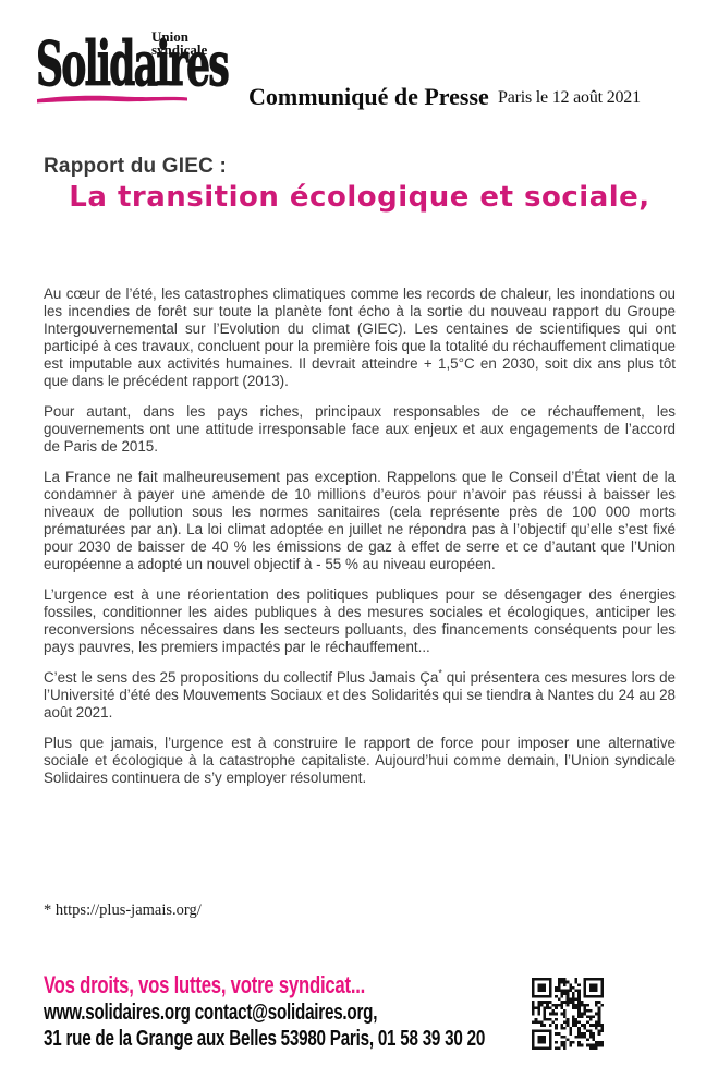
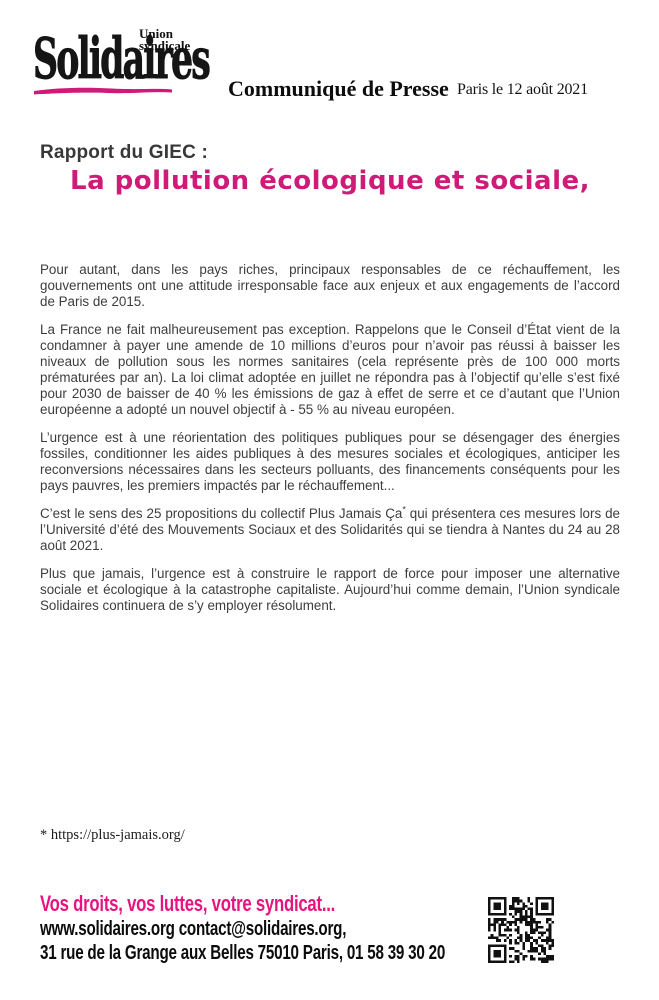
  Union
  syndicale
  Solidaires
  Communiqué de Presse
  Paris le 12 août 2021
  Rapport du GIEC :
- La transition écologique et sociale,
+ La pollution écologique et sociale,
- Au cœur de l’été, les catastrophes climatiques comme les records de chaleur, les inondations ou les incendies de forêt sur toute la planète font écho à la sortie du nouveau rapport du Groupe Intergouvernemental sur l’Evolution du climat (GIEC). Les centaines de scientifiques qui ont participé à ces travaux, concluent pour la première fois que la totalité du réchauffement climatique est imputable aux activités humaines. Il devrait atteindre + 1,5°C en 2030, soit dix ans plus tôt que dans le précédent rapport (2013).
  Pour autant, dans les pays riches, principaux responsables de ce réchauffement, les gouvernements ont une attitude irresponsable face aux enjeux et aux engagements de l’accord de Paris de 2015.
  La France ne fait malheureusement pas exception. Rappelons que le Conseil d’État vient de la condamner à payer une amende de 10 millions d’euros pour n’avoir pas réussi à baisser les niveaux de pollution sous les normes sanitaires (cela représente près de 100 000 morts prématurées par an). La loi climat adoptée en juillet ne répondra pas à l’objectif qu’elle s’est fixé pour 2030 de baisser de 40 % les émissions de gaz à effet de serre et ce d’autant que l’Union européenne a adopté un nouvel objectif à - 55 % au niveau européen.
  L’urgence est à une réorientation des politiques publiques pour se désengager des énergies fossiles, conditionner les aides publiques à des mesures sociales et écologiques, anticiper les reconversions nécessaires dans les secteurs polluants, des financements conséquents pour les pays pauvres, les premiers impactés par le réchauffement...
  C’est le sens des 25 propositions du collectif Plus Jamais Ça* qui présentera ces mesures lors de l’Université d’été des Mouvements Sociaux et des Solidarités qui se tiendra à Nantes du 24 au 28 août 2021.
  Plus que jamais, l’urgence est à construire le rapport de force pour imposer une alternative sociale et écologique à la catastrophe capitaliste. Aujourd’hui comme demain, l’Union syndicale Solidaires continuera de s’y employer résolument.
  * https://plus-jamais.org/
  Vos droits, vos luttes, votre syndicat...
  www.solidaires.org contact@solidaires.org,
- 31 rue de la Grange aux Belles 53980 Paris, 01 58 39 30 20
+ 31 rue de la Grange aux Belles 75010 Paris, 01 58 39 30 20
